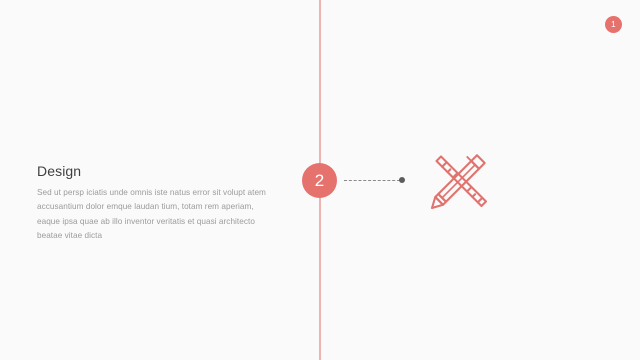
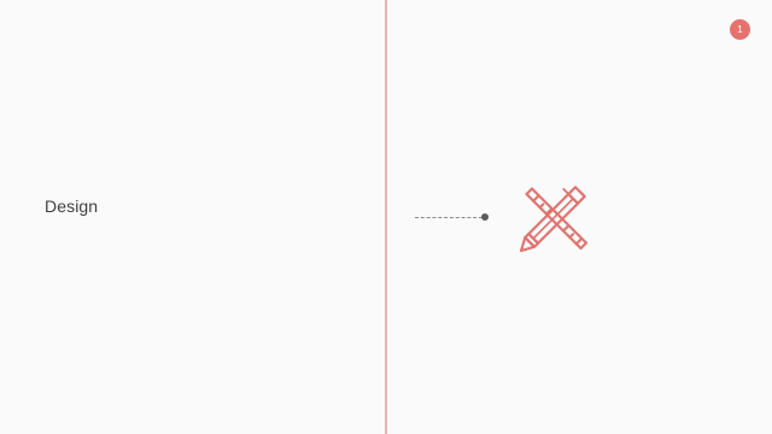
  1
  Design
- Sed ut persp iciatis unde omnis iste natus error sit volupt atem accusantium dolor emque laudan tium, totam rem aperiam, eaque ipsa quae ab illo inventor veritatis et quasi architecto beatae vitae dicta
- 2
